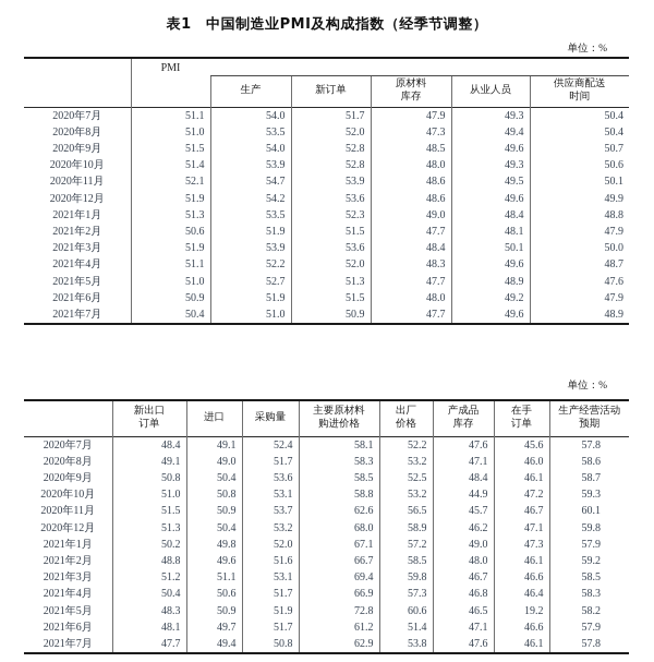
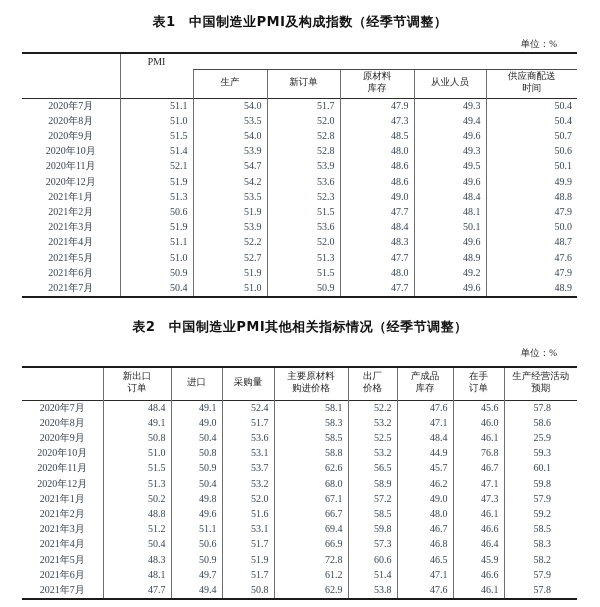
  表1 中国制造业PMI及构成指数（经季节调整）
  单位：%
  	PMI
  生产	新订单	原材料 库存	从业人员	供应商配送 时间
  2020年7月	51.1	54.0	51.7	47.9	49.3	50.4
  2020年8月	51.0	53.5	52.0	47.3	49.4	50.4
  2020年9月	51.5	54.0	52.8	48.5	49.6	50.7
  2020年10月	51.4	53.9	52.8	48.0	49.3	50.6
  2020年11月	52.1	54.7	53.9	48.6	49.5	50.1
  2020年12月	51.9	54.2	53.6	48.6	49.6	49.9
  2021年1月	51.3	53.5	52.3	49.0	48.4	48.8
  2021年2月	50.6	51.9	51.5	47.7	48.1	47.9
  2021年3月	51.9	53.9	53.6	48.4	50.1	50.0
  2021年4月	51.1	52.2	52.0	48.3	49.6	48.7
  2021年5月	51.0	52.7	51.3	47.7	48.9	47.6
  2021年6月	50.9	51.9	51.5	48.0	49.2	47.9
  2021年7月	50.4	51.0	50.9	47.7	49.6	48.9
+ 表2 中国制造业PMI其他相关指标情况（经季节调整）
  单位：%
  	新出口 订单	进口	采购量	主要原材料 购进价格	出厂 价格	产成品 库存	在手 订单	生产经营活动 预期
  2020年7月	48.4	49.1	52.4	58.1	52.2	47.6	45.6	57.8
  2020年8月	49.1	49.0	51.7	58.3	53.2	47.1	46.0	58.6
- 2020年9月	50.8	50.4	53.6	58.5	52.5	48.4	46.1	58.7
+ 2020年9月	50.8	50.4	53.6	58.5	52.5	48.4	46.1	25.9
- 2020年10月	51.0	50.8	53.1	58.8	53.2	44.9	47.2	59.3
+ 2020年10月	51.0	50.8	53.1	58.8	53.2	44.9	76.8	59.3
  2020年11月	51.5	50.9	53.7	62.6	56.5	45.7	46.7	60.1
  2020年12月	51.3	50.4	53.2	68.0	58.9	46.2	47.1	59.8
  2021年1月	50.2	49.8	52.0	67.1	57.2	49.0	47.3	57.9
  2021年2月	48.8	49.6	51.6	66.7	58.5	48.0	46.1	59.2
  2021年3月	51.2	51.1	53.1	69.4	59.8	46.7	46.6	58.5
  2021年4月	50.4	50.6	51.7	66.9	57.3	46.8	46.4	58.3
- 2021年5月	48.3	50.9	51.9	72.8	60.6	46.5	19.2	58.2
+ 2021年5月	48.3	50.9	51.9	72.8	60.6	46.5	45.9	58.2
  2021年6月	48.1	49.7	51.7	61.2	51.4	47.1	46.6	57.9
  2021年7月	47.7	49.4	50.8	62.9	53.8	47.6	46.1	57.8
